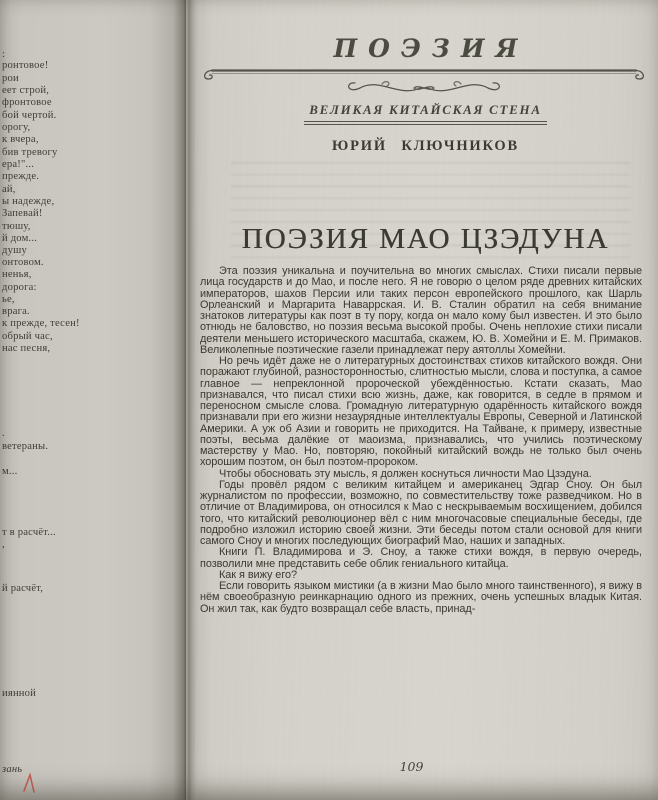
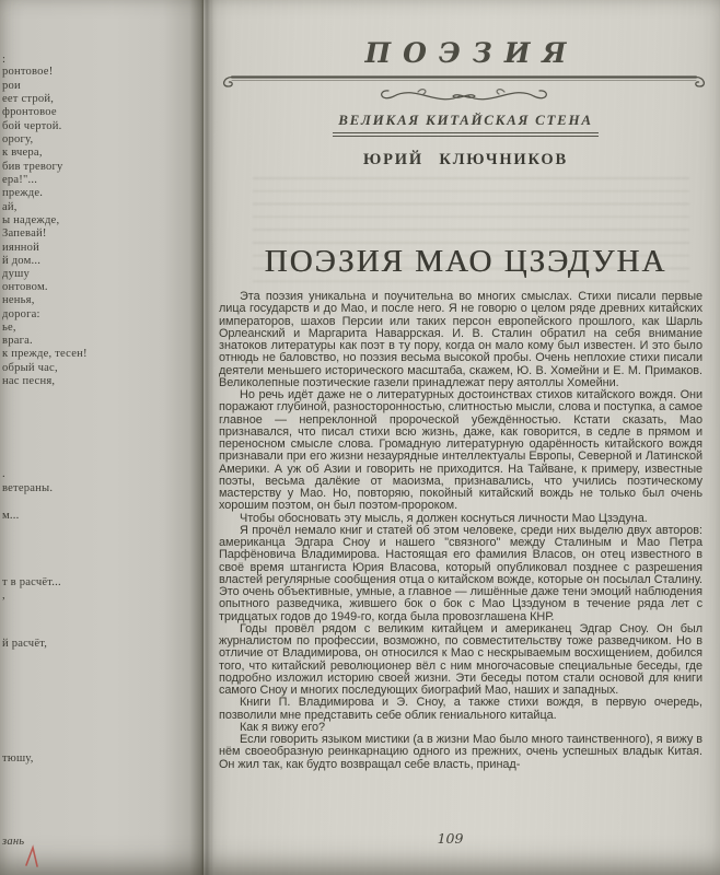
  :
  ронтовое!
  рои
  еет строй,
  фронтовое
  бой чертой.
  орогу,
  к вчера,
  бив тревогу
  ера!"...
  прежде.
  ай,
  ы надежде,
  Запевай!
- тюшу,
+ иянной
  й дом...
  душу
  онтовом.
  ненья,
  дорога:
  ье,
  врага.
  к прежде, тесен!
  обрый час,
  нас песня,
  .
  ветераны.
  м...
  т в расчёт...
  ,
  й расчёт,
- иянной
+ тюшу,
  зань
  ПОЭЗИЯ
  ВЕЛИКАЯ КИТАЙСКАЯ СТЕНА
  ЮРИЙ КЛЮЧНИКОВ
  ПОЭЗИЯ МАО ЦЗЭДУНА
  Эта поэзия уникальна и поучительна во многих смыслах. Стихи писали первые лица государств и до Мао, и после него. Я не говорю о целом ряде древних китайских императоров, шахов Персии или таких персон европейского прошлого, как Шарль Орлеанский и Маргарита Наваррская. И. В. Сталин обратил на себя внимание знатоков литературы как поэт в ту пору, когда он мало кому был известен. И это было отнюдь не баловство, но поэзия весьма высокой пробы. Очень неплохие стихи писали деятели меньшего исторического масштаба, скажем, Ю. В. Хомейни и Е. М. Примаков. Великолепные поэтические газели принадлежат перу аятоллы Хомейни.
  Но речь идёт даже не о литературных достоинствах стихов китайского вождя. Они поражают глубиной, разносторонностью, слитностью мысли, слова и поступка, а самое главное — непреклонной пророческой убеждённостью. Кстати сказать, Мао признавался, что писал стихи всю жизнь, даже, как говорится, в седле в прямом и переносном смысле слова. Громадную литературную одарённость китайского вождя признавали при его жизни незаурядные интеллектуалы Европы, Северной и Латинской Америки. А уж об Азии и говорить не приходится. На Тайване, к примеру, известные поэты, весьма далёкие от маоизма, признавались, что учились поэтическому мастерству у Мао. Но, повторяю, покойный китайский вождь не только был очень хорошим поэтом, он был поэтом-пророком.
  Чтобы обосновать эту мысль, я должен коснуться личности Мао Цзэдуна.
+ Я прочёл немало книг и статей об этом человеке, среди них выделю двух авторов: американца Эдгара Сноу и нашего "связного" между Сталиным и Мао Петра Парфёновича Владимирова. Настоящая его фамилия Власов, он отец известного в своё время штангиста Юрия Власова, который опубликовал позднее с разрешения властей регулярные сообщения отца о китайском вожде, которые он посылал Сталину. Это очень объективные, умные, а главное — лишённые даже тени эмоций наблюдения опытного разведчика, жившего бок о бок с Мао Цзэдуном в течение ряда лет с тридцатых годов до 1949-го, когда была провозглашена КНР.
  Годы провёл рядом с великим китайцем и американец Эдгар Сноу. Он был журналистом по профессии, возможно, по совместительству тоже разведчиком. Но в отличие от Владимирова, он относился к Мао с нескрываемым восхищением, добился того, что китайский революционер вёл с ним многочасовые специальные беседы, где подробно изложил историю своей жизни. Эти беседы потом стали основой для книги самого Сноу и многих последующих биографий Мао, наших и западных.
  Книги П. Владимирова и Э. Сноу, а также стихи вождя, в первую очередь, позволили мне представить себе облик гениального китайца.
  Как я вижу его?
  Если говорить языком мистики (а в жизни Мао было много таинственного), я вижу в нём своеобразную реинкарнацию одного из прежних, очень успешных владык Китая. Он жил так, как будто возвращал себе власть, принад-
  109
